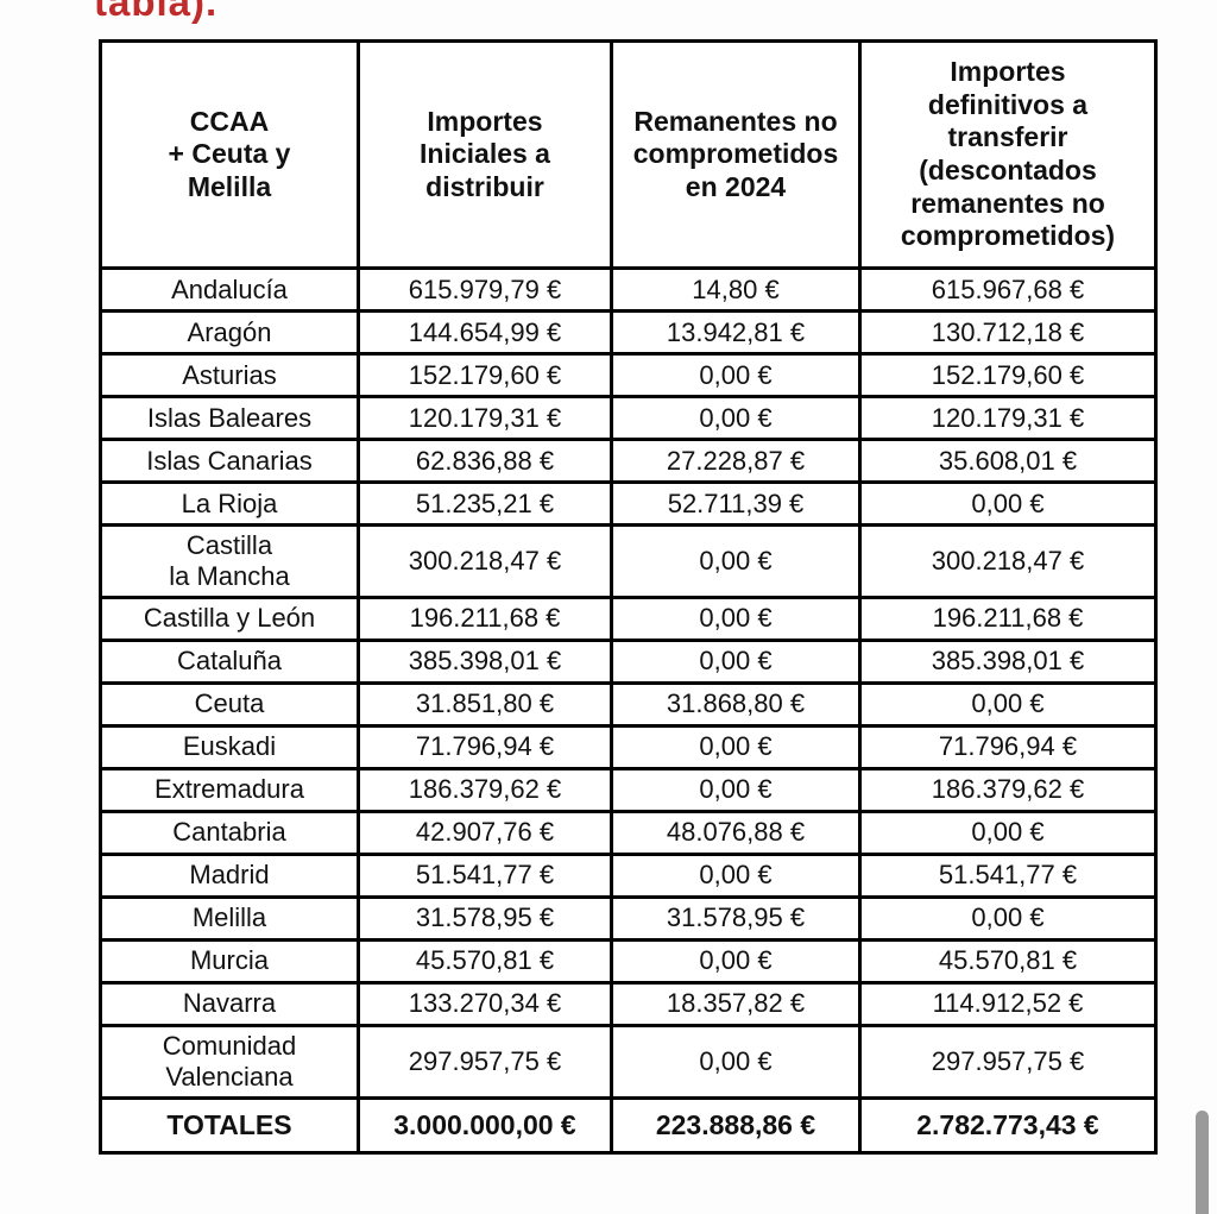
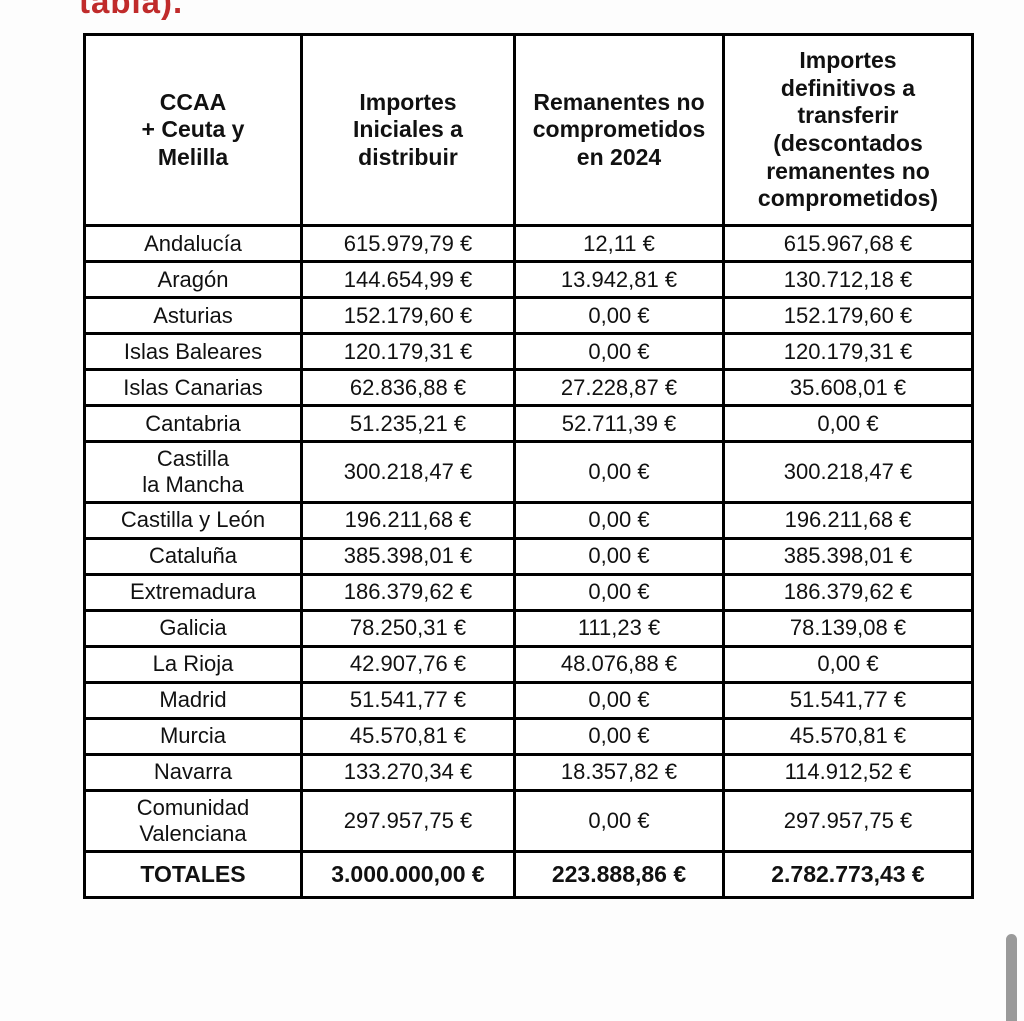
  tabla).
  CCAA + Ceuta y Melilla	Importes Iniciales a distribuir	Remanentes no comprometidos en 2024	Importes definitivos a transferir (descontados remanentes no comprometidos)
- Andalucía	615.979,79 €	14,80 €	615.967,68 €
+ Andalucía	615.979,79 €	12,11 €	615.967,68 €
  Aragón	144.654,99 €	13.942,81 €	130.712,18 €
  Asturias	152.179,60 €	0,00 €	152.179,60 €
  Islas Baleares	120.179,31 €	0,00 €	120.179,31 €
  Islas Canarias	62.836,88 €	27.228,87 €	35.608,01 €
- La Rioja	51.235,21 €	52.711,39 €	0,00 €
+ Cantabria	51.235,21 €	52.711,39 €	0,00 €
  Castilla la Mancha	300.218,47 €	0,00 €	300.218,47 €
  Castilla y León	196.211,68 €	0,00 €	196.211,68 €
  Cataluña	385.398,01 €	0,00 €	385.398,01 €
- Ceuta	31.851,80 €	31.868,80 €	0,00 €
- Euskadi	71.796,94 €	0,00 €	71.796,94 €
  Extremadura	186.379,62 €	0,00 €	186.379,62 €
+ Galicia	78.250,31 €	111,23 €	78.139,08 €
- Cantabria	42.907,76 €	48.076,88 €	0,00 €
+ La Rioja	42.907,76 €	48.076,88 €	0,00 €
  Madrid	51.541,77 €	0,00 €	51.541,77 €
- Melilla	31.578,95 €	31.578,95 €	0,00 €
  Murcia	45.570,81 €	0,00 €	45.570,81 €
  Navarra	133.270,34 €	18.357,82 €	114.912,52 €
  Comunidad Valenciana	297.957,75 €	0,00 €	297.957,75 €
  TOTALES	3.000.000,00 €	223.888,86 €	2.782.773,43 €
